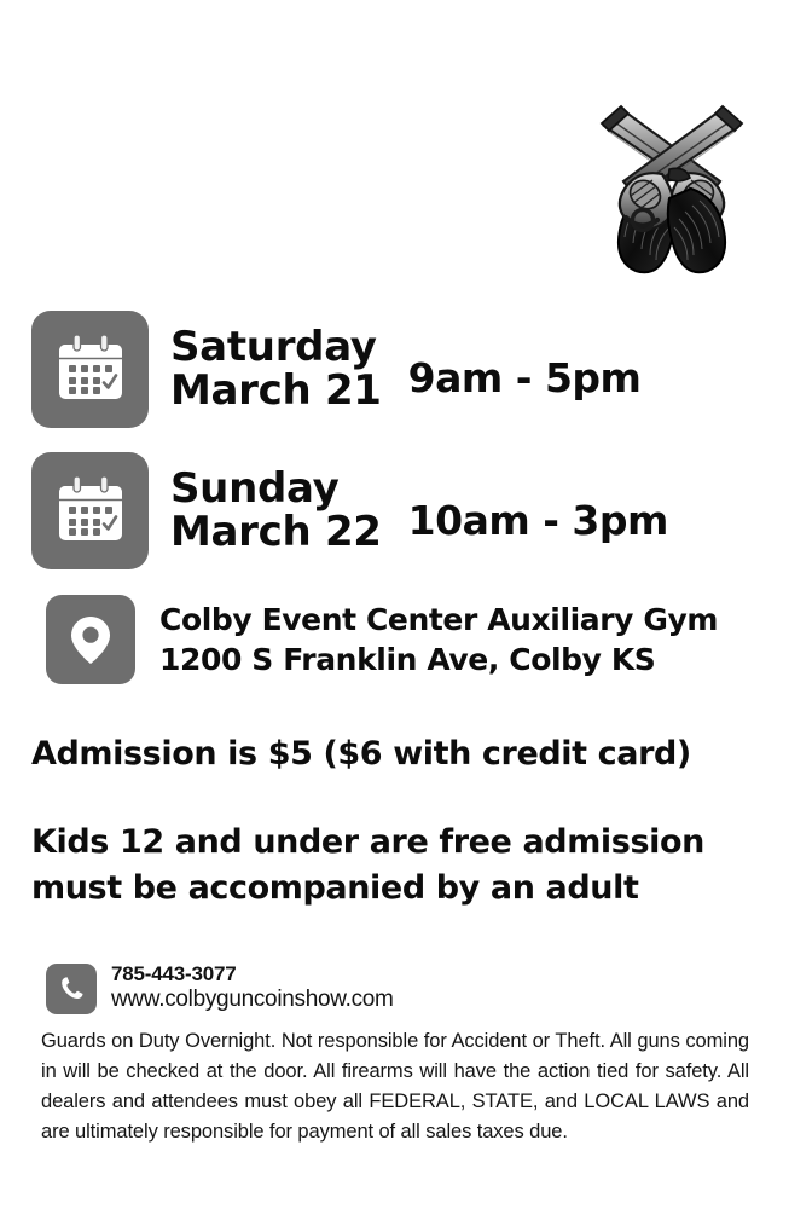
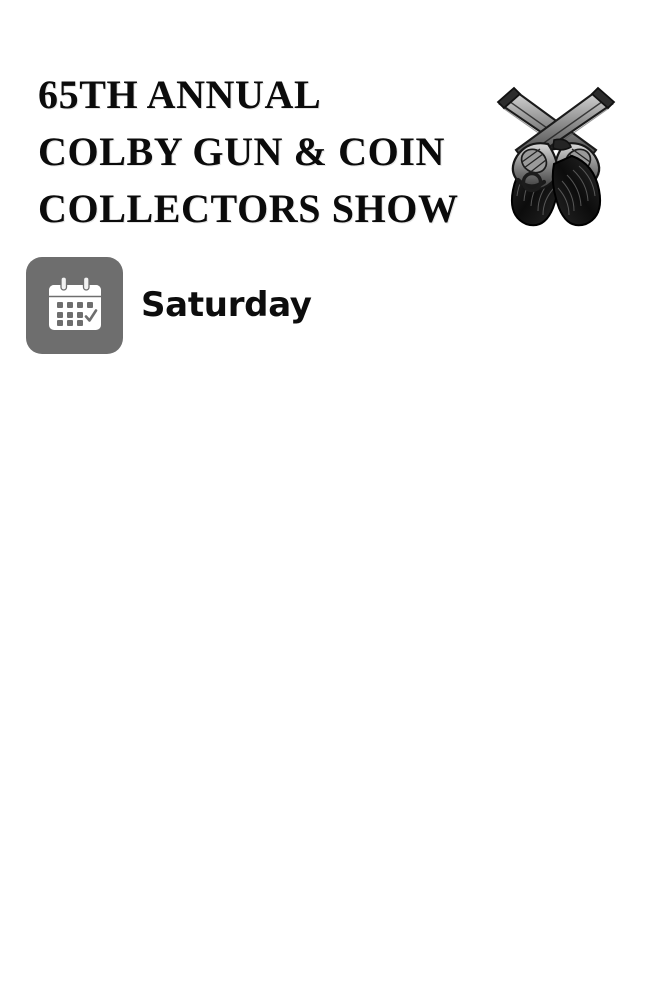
+ 65TH ANNUAL
+ COLBY GUN & COIN
+ COLLECTORS SHOW
  Saturday
- March 21
- 9am - 5pm
- Sunday
- March 22
- 10am - 3pm
- Colby Event Center Auxiliary Gym
- 1200 S Franklin Ave, Colby KS
- Admission is $5 ($6 with credit card)
- Kids 12 and under are free admission must be accompanied by an adult
- 785-443-3077
- www.colbyguncoinshow.com
- Guards on Duty Overnight. Not responsible for Accident or Theft. All guns coming in will be checked at the door. All firearms will have the action tied for safety. All dealers and attendees must obey all FEDERAL, STATE, and LOCAL LAWS and are ultimately responsible for payment of all sales taxes due.
